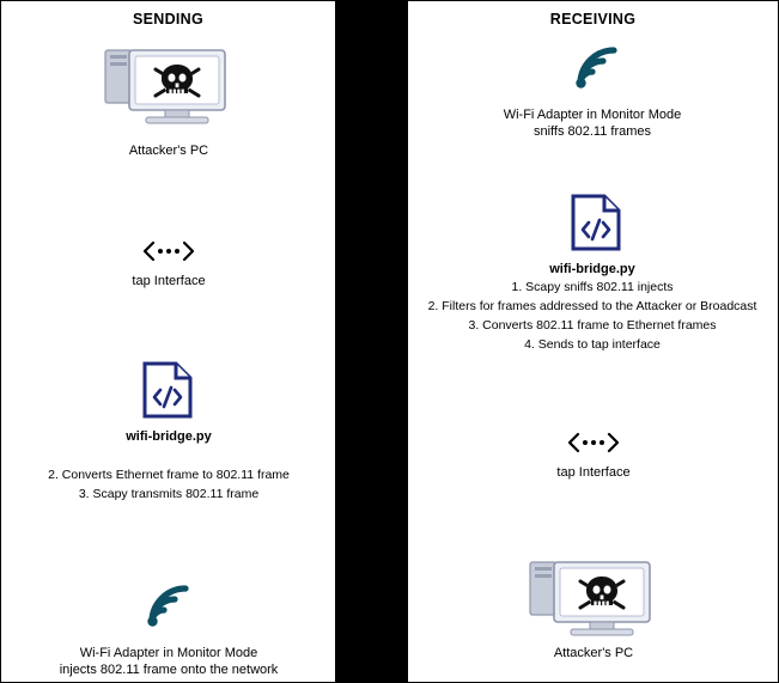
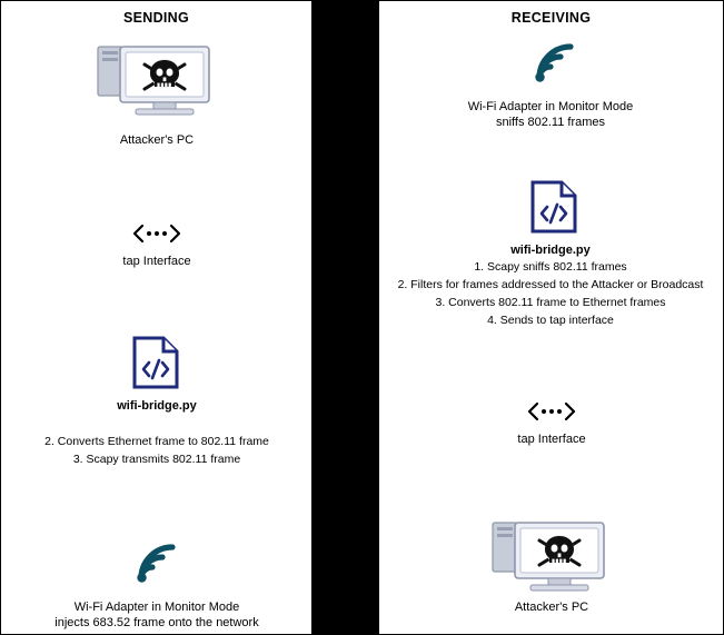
  SENDING
  Attacker's PC
  tap Interface
  wifi-bridge.py
  2. Converts Ethernet frame to 802.11 frame
  3. Scapy transmits 802.11 frame
  Wi-Fi Adapter in Monitor Mode
- injects 802.11 frame onto the network
+ injects 683.52 frame onto the network
  RECEIVING
  Wi-Fi Adapter in Monitor Mode
  sniffs 802.11 frames
  wifi-bridge.py
- 1. Scapy sniffs 802.11 injects
+ 1. Scapy sniffs 802.11 frames
  2. Filters for frames addressed to the Attacker or Broadcast
  3. Converts 802.11 frame to Ethernet frames
  4. Sends to tap interface
  tap Interface
  Attacker's PC
